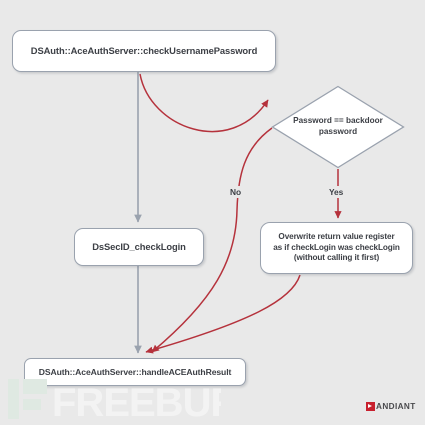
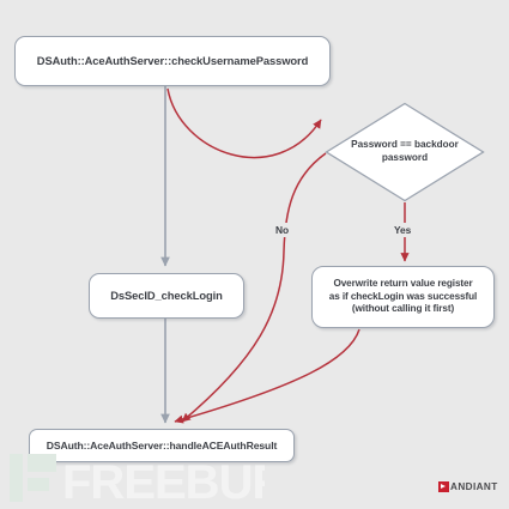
  DSAuth::AceAuthServer::checkUsernamePassword
  Password == backdoor
  password
  DsSecID_checkLogin
  Overwrite return value register
- as if checkLogin was checkLogin
+ as if checkLogin was successful
  (without calling it first)
  DSAuth::AceAuthServer::handleACEAuthResult
  No
  Yes
  FREEBU
  ANDIANT
